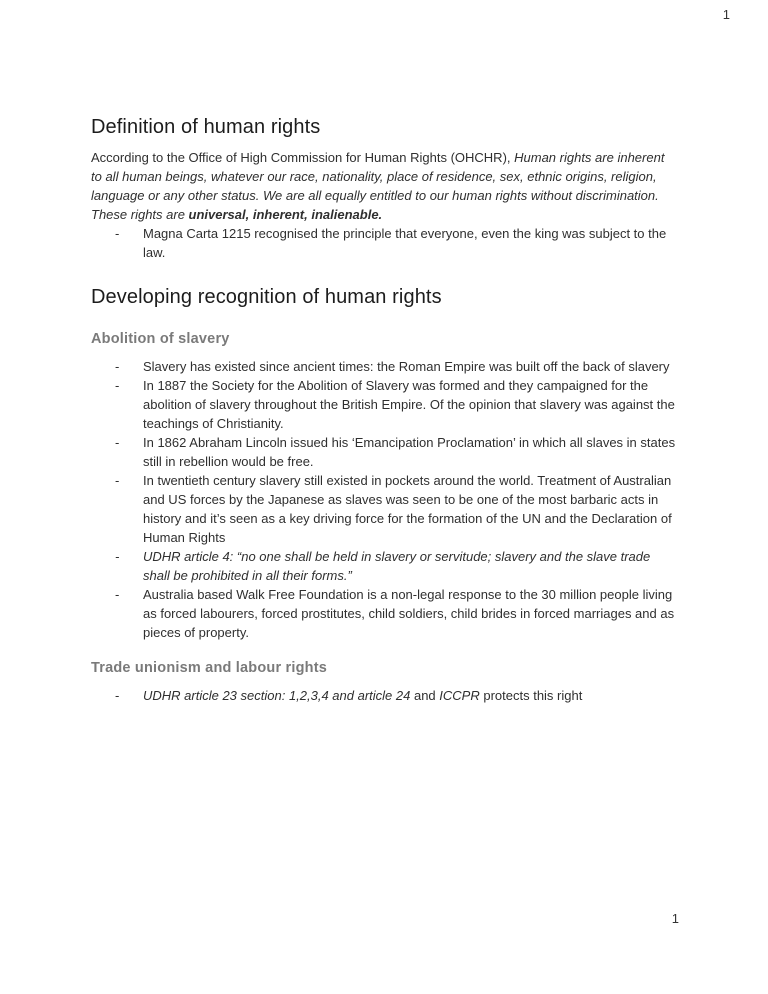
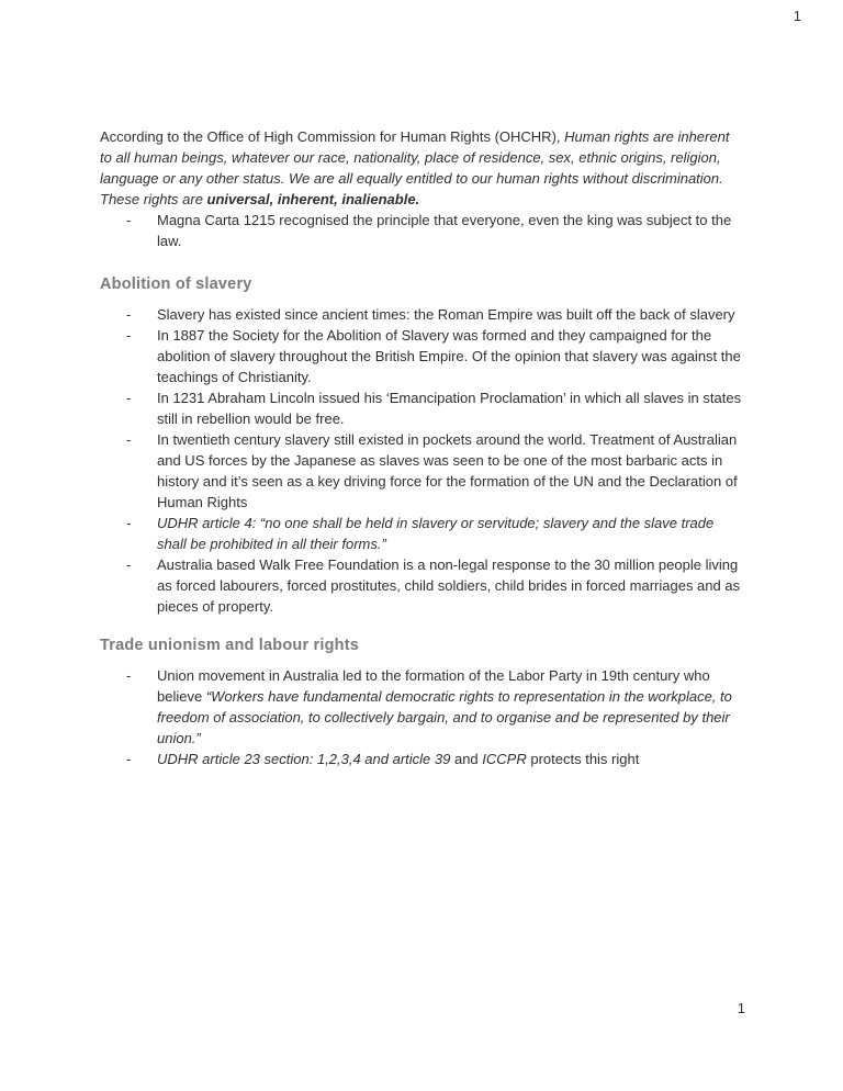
  1
- Definition of human rights
  According to the Office of High Commission for Human Rights (OHCHR), Human rights are inherent to all human beings, whatever our race, nationality, place of residence, sex, ethnic origins, religion, language or any other status. We are all equally entitled to our human rights without discrimination. These rights are universal, inherent, inalienable.
  Magna Carta 1215 recognised the principle that everyone, even the king was subject to the law.
- Developing recognition of human rights
  Abolition of slavery
  Slavery has existed since ancient times: the Roman Empire was built off the back of slavery
  In 1887 the Society for the Abolition of Slavery was formed and they campaigned for the abolition of slavery throughout the British Empire. Of the opinion that slavery was against the teachings of Christianity.
- In 1862 Abraham Lincoln issued his ‘Emancipation Proclamation’ in which all slaves in states still in rebellion would be free.
+ In 1231 Abraham Lincoln issued his ‘Emancipation Proclamation’ in which all slaves in states still in rebellion would be free.
  In twentieth century slavery still existed in pockets around the world. Treatment of Australian and US forces by the Japanese as slaves was seen to be one of the most barbaric acts in history and it’s seen as a key driving force for the formation of the UN and the Declaration of Human Rights
  UDHR article 4: “no one shall be held in slavery or servitude; slavery and the slave trade shall be prohibited in all their forms.”
  Australia based Walk Free Foundation is a non-legal response to the 30 million people living as forced labourers, forced prostitutes, child soldiers, child brides in forced marriages and as pieces of property.
  Trade unionism and labour rights
+ Union movement in Australia led to the formation of the Labor Party in 19th century who believe “Workers have fundamental democratic rights to representation in the workplace, to freedom of association, to collectively bargain, and to organise and be represented by their union.”
- UDHR article 23 section: 1,2,3,4 and article 24 and ICCPR protects this right
+ UDHR article 23 section: 1,2,3,4 and article 39 and ICCPR protects this right
  1
